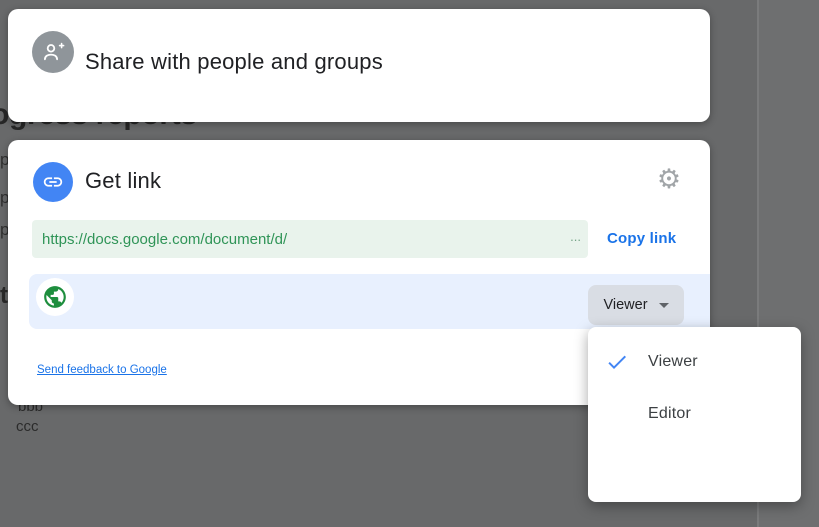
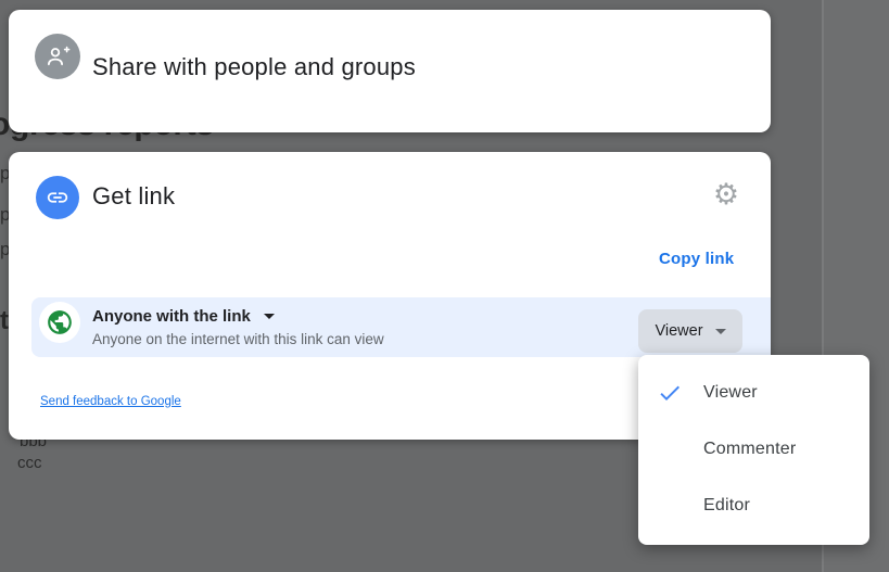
  p
  p
  p
  t
  bbb
  ccc
  Share with people and groups
  Get link
  ⚙
- https://docs.google.com/document/d/
- ...
  Copy link
+ Anyone with the link
+ Anyone on the internet with this link can view
  Viewer
  Send feedback to Google
  Viewer
+ Commenter
  Editor
